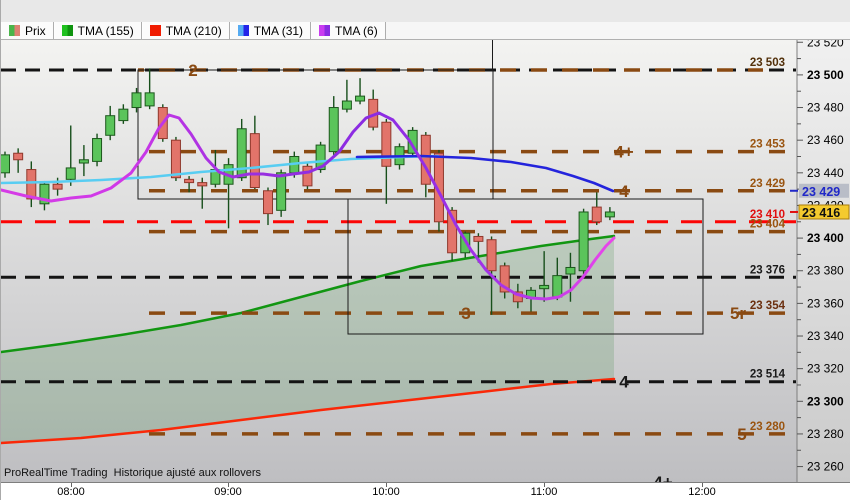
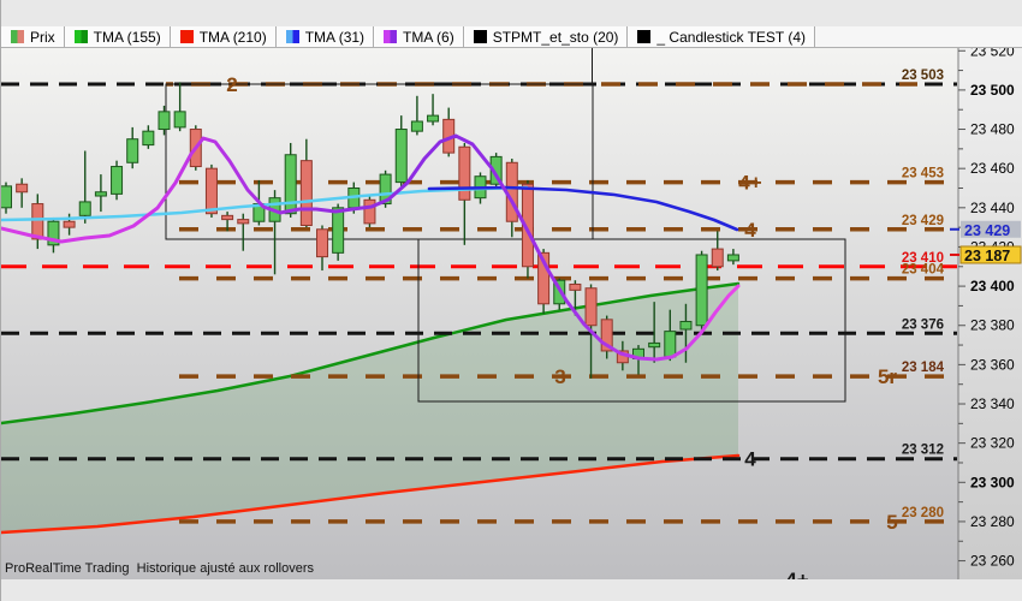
  Prix
  TMA (155)
  TMA (210)
  TMA (31)
  TMA (6)
+ STPMT_et_sto (20)
+ _ Candlestick TEST (4)
  2
  4+
  4
  3
  5r
  4
  5
  23 503
  23 453
  23 429
  23 410
  23 404
  23 376
- 23 354
+ 23 184
- 23 514
+ 23 312
  23 280
  23 260
  23 280
  23 300
  23 320
  23 340
  23 360
  23 380
  23 400
  23 440
  23 460
  23 480
  23 500
  23 520
  23 429
- 23 416
+ 23 187
  ProRealTime Trading Historique ajusté aux rollovers
- 08:00
- 09:00
- 10:00
- 11:00
- 12:00
